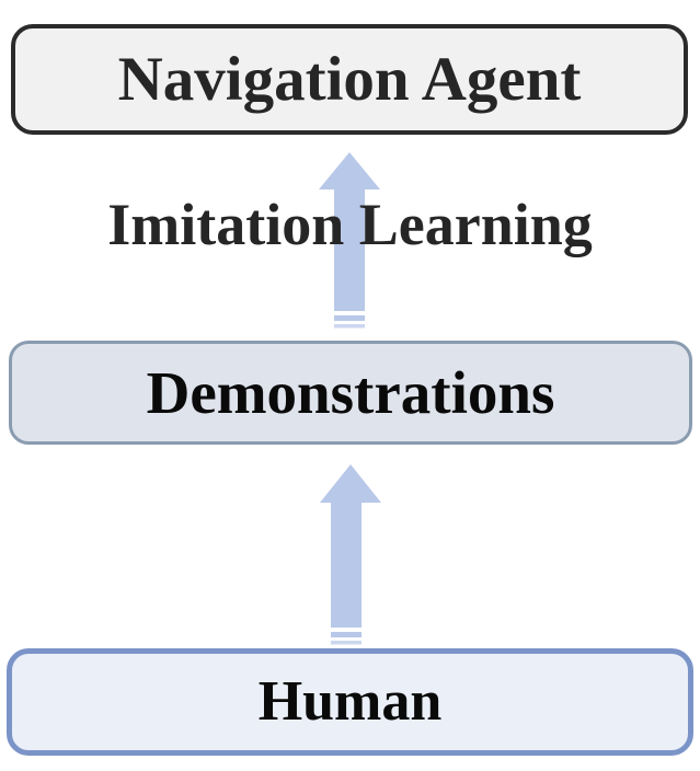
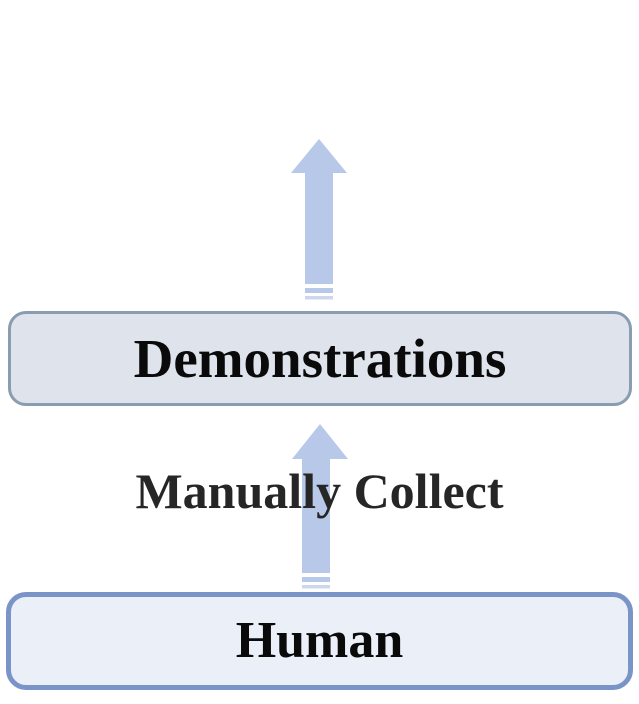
- Navigation Agent
- Imitation Learning
  Demonstrations
+ Manually Collect
  Human
